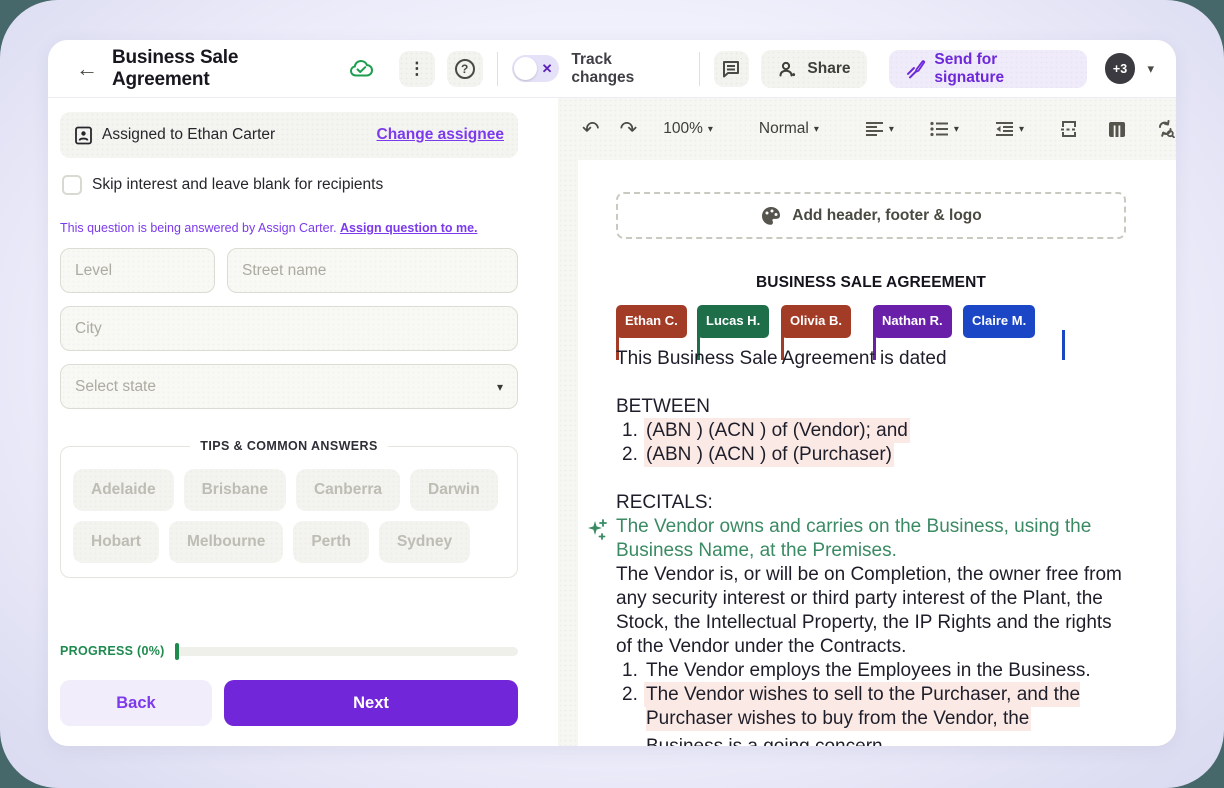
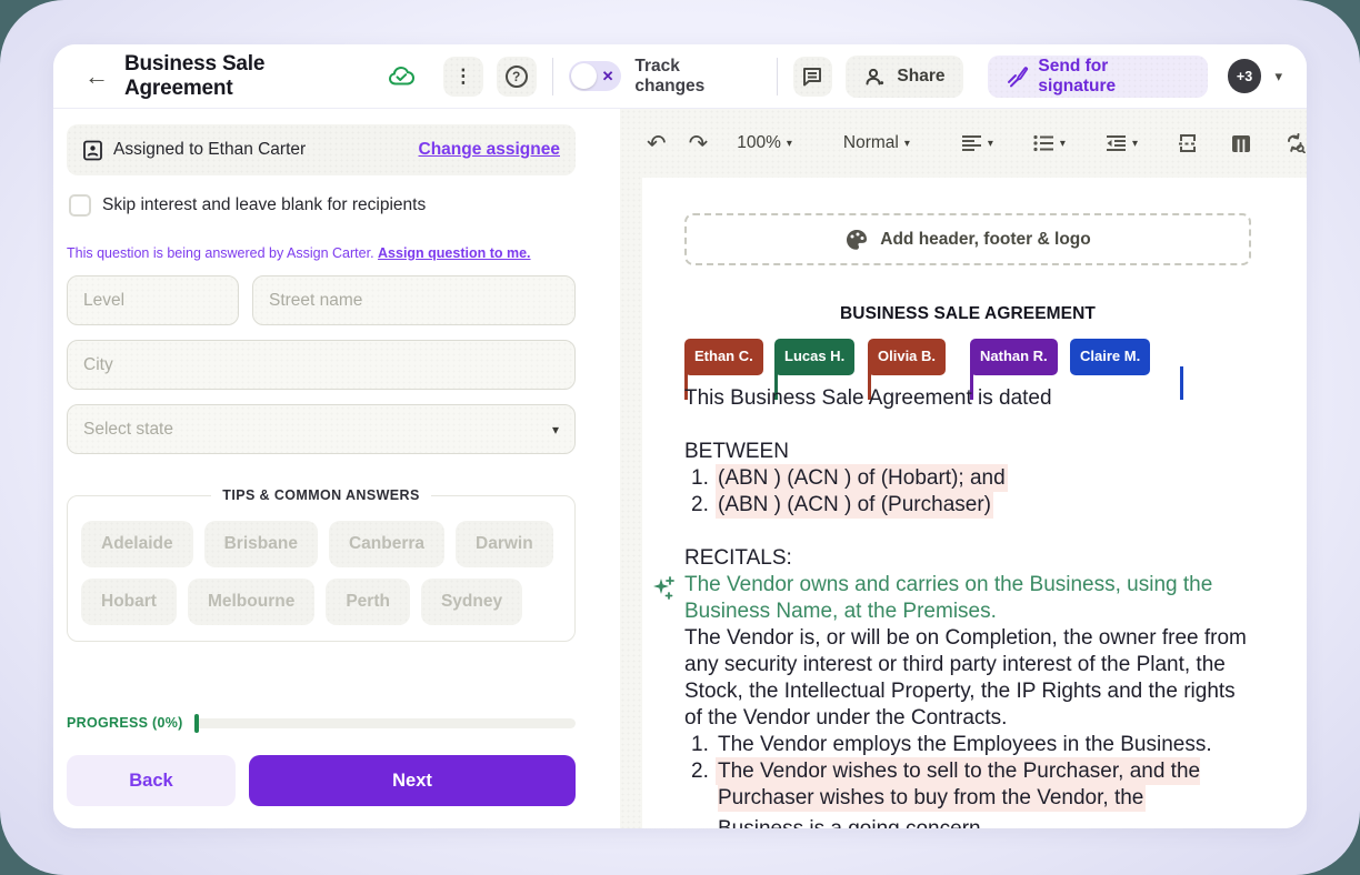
  ←
  Business Sale Agreement
  ⋮
  ?
  ✕
  Track changes
  Share
  Send for signature
  +3
  ▾
  Assigned to Ethan Carter
  Change assignee
  Skip interest and leave blank for recipients
  This question is being answered by Assign Carter. Assign question to me.
  Level
  Street name
  City
  Select state
  ▾
  TIPS & COMMON ANSWERS
  Adelaide
  Brisbane
  Canberra
  Darwin
  Hobart
  Melbourne
  Perth
  Sydney
  PROGRESS (0%)
  Back
  Next
  ↶
  ↷
  100%
  ▾
  Normal
  ▾
  ▾
  ▾
  ▾
  Add header, footer & logo
  BUSINESS SALE AGREEMENT
  This Business Sale Agreement is dated
  Ethan C.
  Lucas H.
  Olivia B.
  Nathan R.
  Claire M.
  BETWEEN
- (ABN ) (ACN ) of (Vendor); and
+ (ABN ) (ACN ) of (Hobart); and
  (ABN ) (ACN ) of (Purchaser)
  RECITALS:
  The Vendor owns and carries on the Business, using the Business Name, at the Premises.
  The Vendor is, or will be on Completion, the owner free from any security interest or third party interest of the Plant, the Stock, the Intellectual Property, the IP Rights and the rights of the Vendor under the Contracts.
  The Vendor employs the Employees in the Business.
  The Vendor wishes to sell to the Purchaser, and the Purchaser wishes to buy from the Vendor, the
